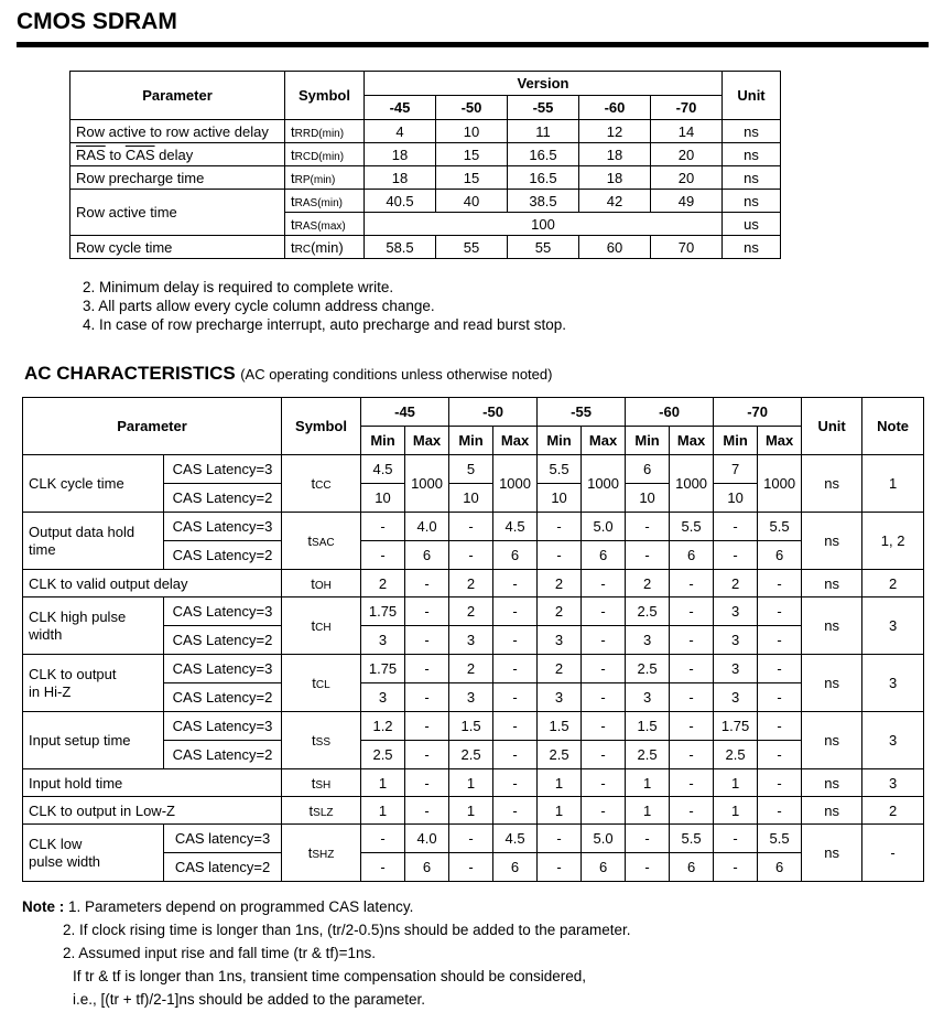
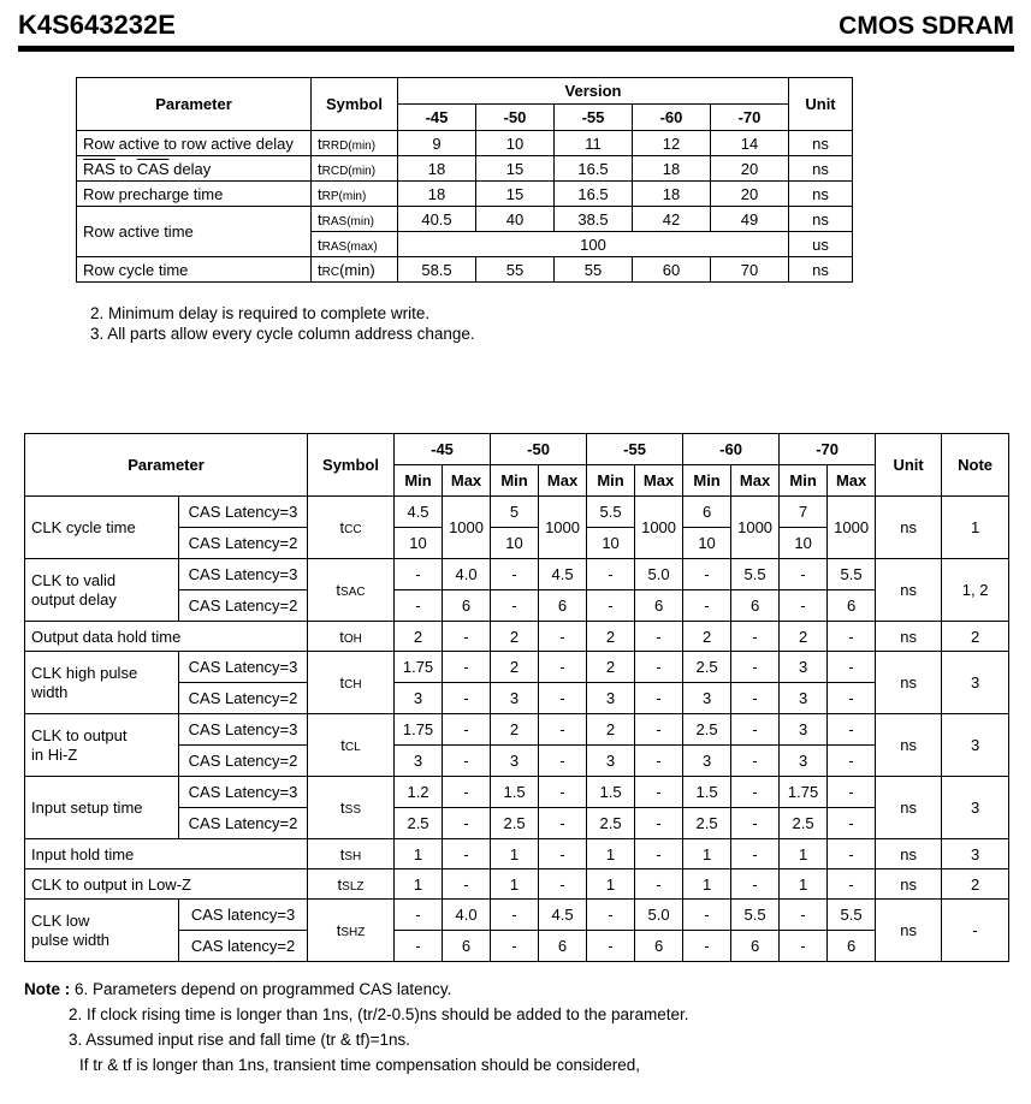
+ K4S643232E
  CMOS SDRAM
  Parameter	Symbol	Version	Unit
  -45	-50	-55	-60	-70
- Row active to row active delay	tRRD(min)	4	10	11	12	14	ns
+ Row active to row active delay	tRRD(min)	9	10	11	12	14	ns
  RAS to CAS delay	tRCD(min)	18	15	16.5	18	20	ns
  Row precharge time	tRP(min)	18	15	16.5	18	20	ns
  Row active time	tRAS(min)	40.5	40	38.5	42	49	ns
  tRAS(max)	100	us
  Row cycle time	tRC(min)	58.5	55	55	60	70	ns
  2. Minimum delay is required to complete write.
  3. All parts allow every cycle column address change.
- 4. In case of row precharge interrupt, auto precharge and read burst stop.
- AC CHARACTERISTICS (AC operating conditions unless otherwise noted)
  Parameter	Symbol	-45	-50	-55	-60	-70	Unit	Note
  Min	Max	Min	Max	Min	Max	Min	Max	Min	Max
  CLK cycle time	CAS Latency=3	tCC	4.5	1000	5	1000	5.5	1000	6	1000	7	1000	ns	1
  CAS Latency=2	10	10	10	10	10
- Output data hold time	CAS Latency=3	tSAC	-	4.0	-	4.5	-	5.0	-	5.5	-	5.5	ns	1, 2
+ CLK to valid output delay	CAS Latency=3	tSAC	-	4.0	-	4.5	-	5.0	-	5.5	-	5.5	ns	1, 2
  CAS Latency=2	-	6	-	6	-	6	-	6	-	6
- CLK to valid output delay	tOH	2	-	2	-	2	-	2	-	2	-	ns	2
+ Output data hold time	tOH	2	-	2	-	2	-	2	-	2	-	ns	2
  CLK high pulse width	CAS Latency=3	tCH	1.75	-	2	-	2	-	2.5	-	3	-	ns	3
  CAS Latency=2	3	-	3	-	3	-	3	-	3	-
  CLK to output in Hi-Z	CAS Latency=3	tCL	1.75	-	2	-	2	-	2.5	-	3	-	ns	3
  CAS Latency=2	3	-	3	-	3	-	3	-	3	-
  Input setup time	CAS Latency=3	tSS	1.2	-	1.5	-	1.5	-	1.5	-	1.75	-	ns	3
  CAS Latency=2	2.5	-	2.5	-	2.5	-	2.5	-	2.5	-
  Input hold time	tSH	1	-	1	-	1	-	1	-	1	-	ns	3
  CLK to output in Low-Z	tSLZ	1	-	1	-	1	-	1	-	1	-	ns	2
  CLK low pulse width	CAS latency=3	tSHZ	-	4.0	-	4.5	-	5.0	-	5.5	-	5.5	ns	-
  CAS latency=2	-	6	-	6	-	6	-	6	-	6
- Note : 1. Parameters depend on programmed CAS latency.
+ Note : 6. Parameters depend on programmed CAS latency.
  2. If clock rising time is longer than 1ns, (tr/2-0.5)ns should be added to the parameter.
- 2. Assumed input rise and fall time (tr & tf)=1ns.
+ 3. Assumed input rise and fall time (tr & tf)=1ns.
  If tr & tf is longer than 1ns, transient time compensation should be considered,
- i.e., [(tr + tf)/2-1]ns should be added to the parameter.
